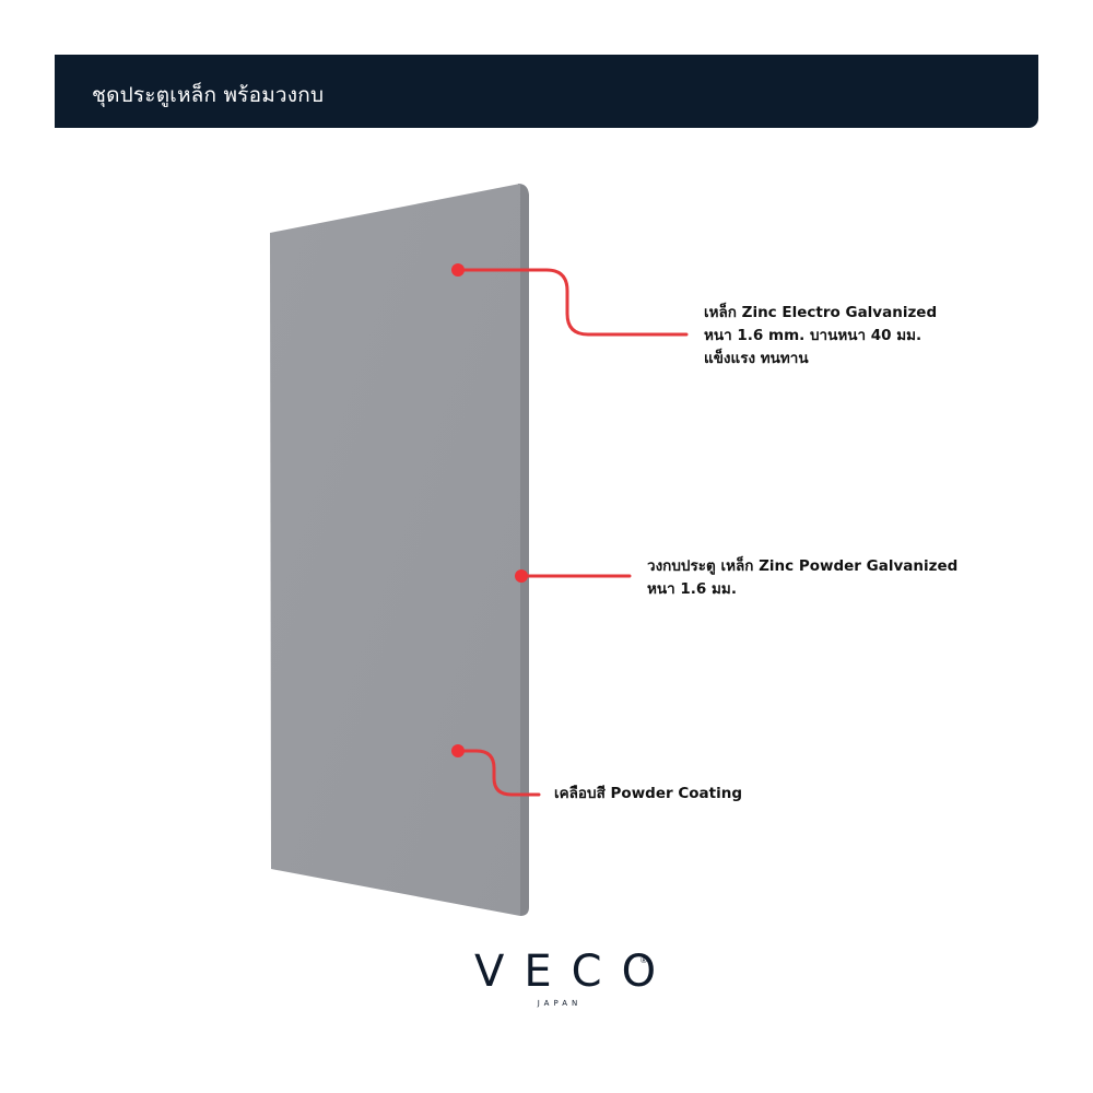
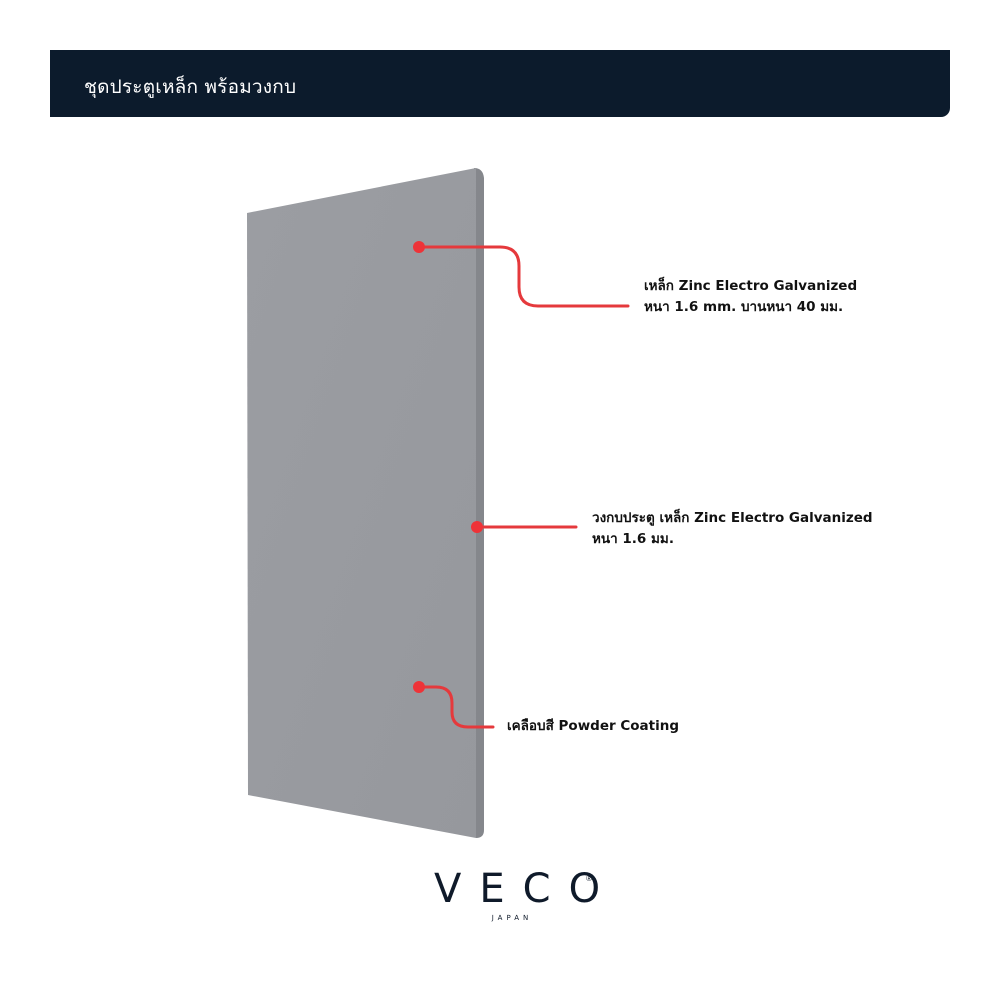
  ชุดประตูเหล็ก พร้อมวงกบ
  เหล็ก Zinc Electro Galvanized
  หนา 1.6 mm. บานหนา 40 มม.
- แข็งแรง ทนทาน
- วงกบประตู เหล็ก Zinc Powder Galvanized
+ วงกบประตู เหล็ก Zinc Electro Galvanized
  หนา 1.6 มม.
  เคลือบสี Powder Coating
  VECO
  ®
  JAPAN
